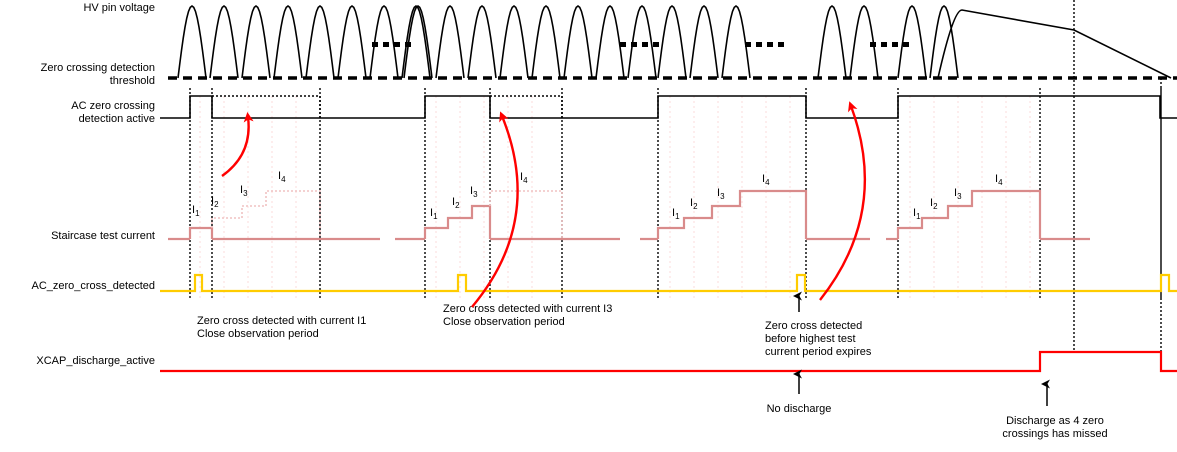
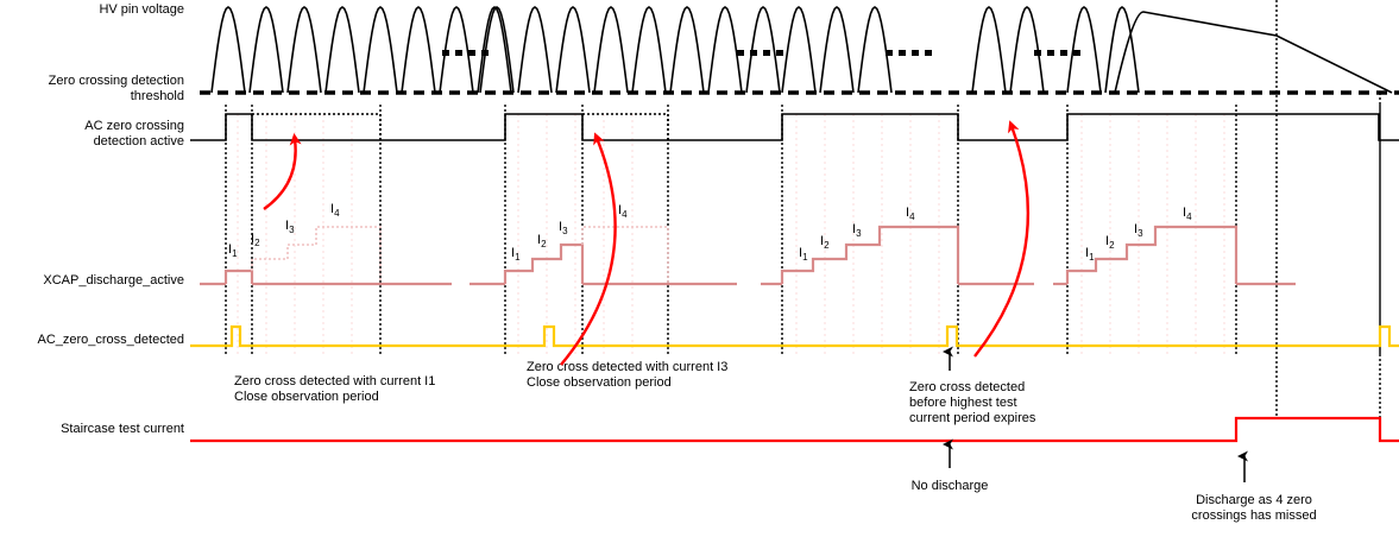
  HV pin voltage
  Zero crossing detection
  threshold
  AC zero crossing
  detection active
- Staircase test current
+ XCAP_discharge_active
  AC_zero_cross_detected
- XCAP_discharge_active
+ Staircase test current
  Zero cross detected with current I1
  Close observation period
  Zero cross detected with current I3
  Close observation period
  Zero cross detected
  before highest test
  current period expires
  No discharge
  Discharge as 4 zero
  crossings has missed
  I1
  I2
  I3
  I4
  I1
  I2
  I3
  I4
  I1
  I2
  I3
  I4
  I1
  I2
  I3
  I4
